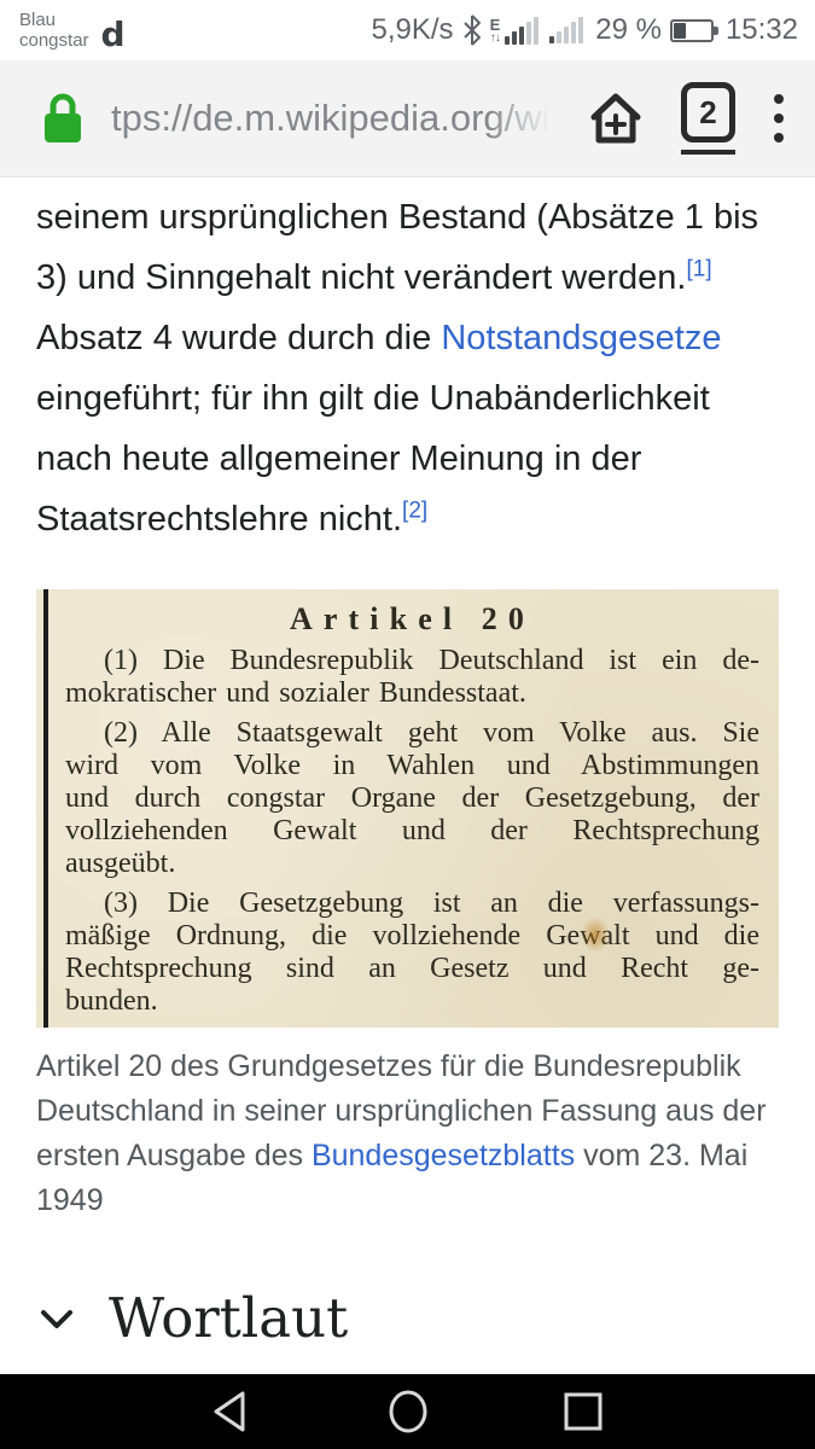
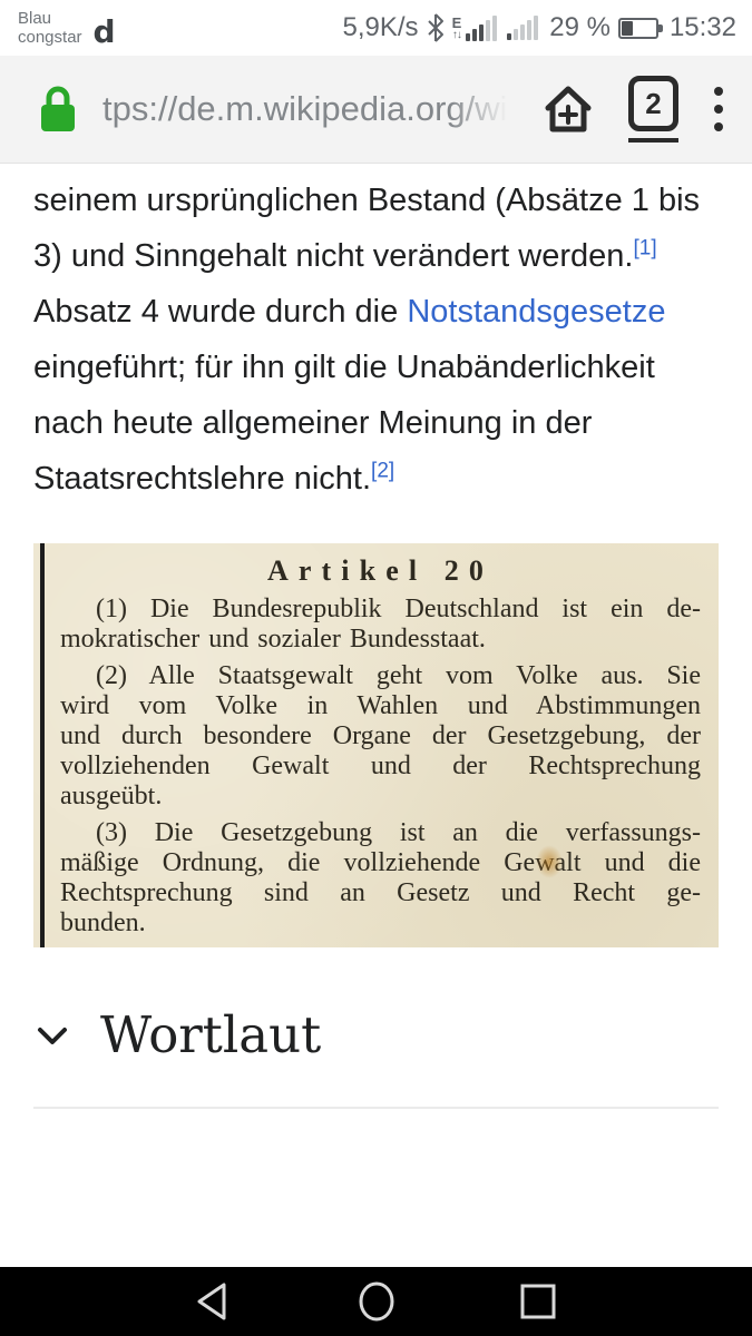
  Blau
  congstar
  d
  5,9K/s
  E
  ↑↓
  29 %
  15:32
  tps://de.m.wikipedia.or
  2
  seinem ursprünglichen Bestand (Absätze 1 bis 3) und Sinngehalt nicht verändert werden.[1] Absatz 4 wurde durch die Notstandsgesetze eingeführt; für ihn gilt die Unabänderlichkeit nach heute allgemeiner Meinung in der Staatsrechtslehre nicht.[2]
  Artikel 20
  (1) Die Bundesrepublik Deutschland ist ein de-
  mokratischer und sozialer Bundesstaat.
  (2) Alle Staatsgewalt geht vom Volke aus. Sie
  wird vom Volke in Wahlen und Abstimmungen
- und durch congstar Organe der Gesetzgebung, der
+ und durch besondere Organe der Gesetzgebung, der
  vollziehenden Gewalt und der Rechtsprechung
  ausgeübt.
  (3) Die Gesetzgebung ist an die verfassungs-
  mäßige Ordnung, die vollziehende Gelt und die
  Rechtsprechung sind an Gesetz und Recht ge-
  bunden.
- Artikel 20 des Grundgesetzes für die Bundesrepublik Deutschland in seiner ursprünglichen Fassung aus der ersten Ausgabe des Bundesgesetzblatts vom 23. Mai 1949
  Wortlaut
